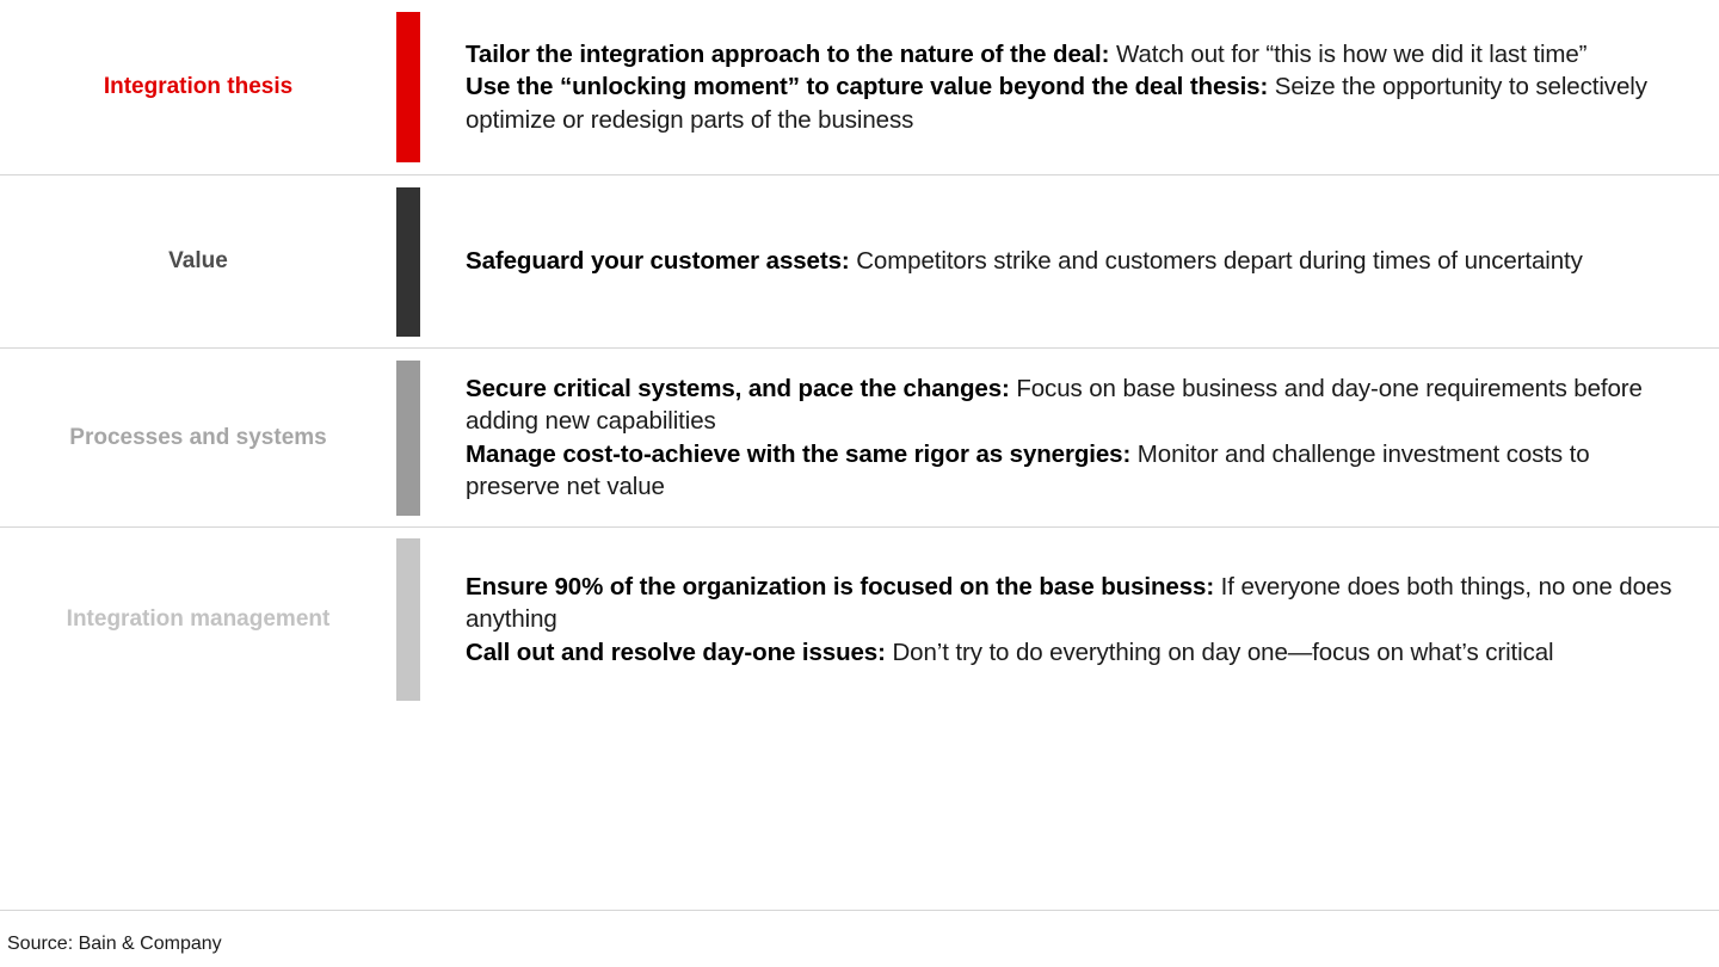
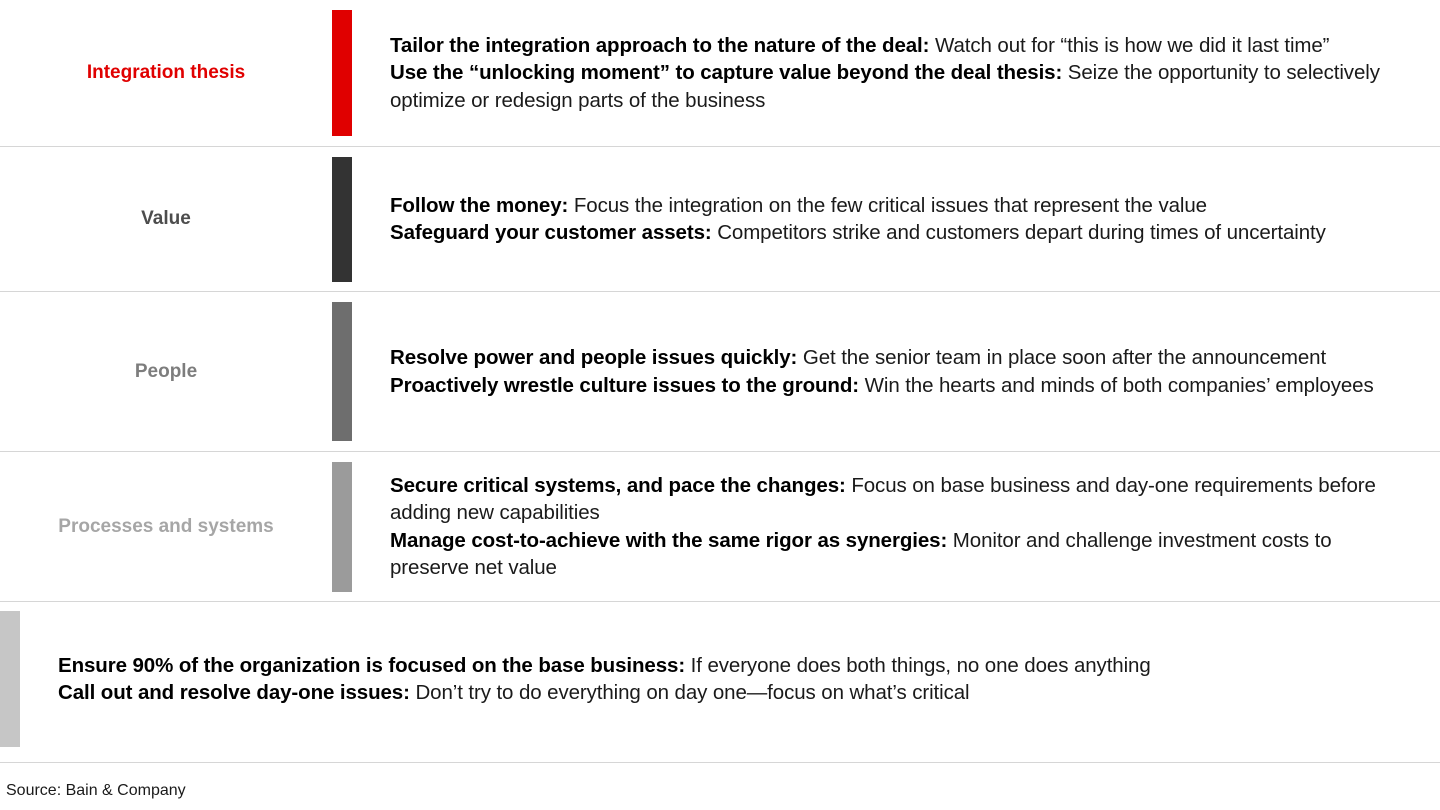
  Integration thesis
  Tailor the integration approach to the nature of the deal: Watch out for “this is how we did it last time”
  Use the “unlocking moment” to capture value beyond the deal thesis: Seize the opportunity to selectively optimize or redesign parts of the business
  Value
+ Follow the money: Focus the integration on the few critical issues that represent the value
  Safeguard your customer assets: Competitors strike and customers depart during times of uncertainty
+ People
+ Resolve power and people issues quickly: Get the senior team in place soon after the announcement
+ Proactively wrestle culture issues to the ground: Win the hearts and minds of both companies’ employees
  Processes and systems
  Secure critical systems, and pace the changes: Focus on base business and day-one requirements before adding new capabilities
  Manage cost-to-achieve with the same rigor as synergies: Monitor and challenge investment costs to preserve net value
- Integration management
  Ensure 90% of the organization is focused on the base business: If everyone does both things, no one does anything
  Call out and resolve day-one issues: Don’t try to do everything on day one—focus on what’s critical
  Source: Bain & Company
